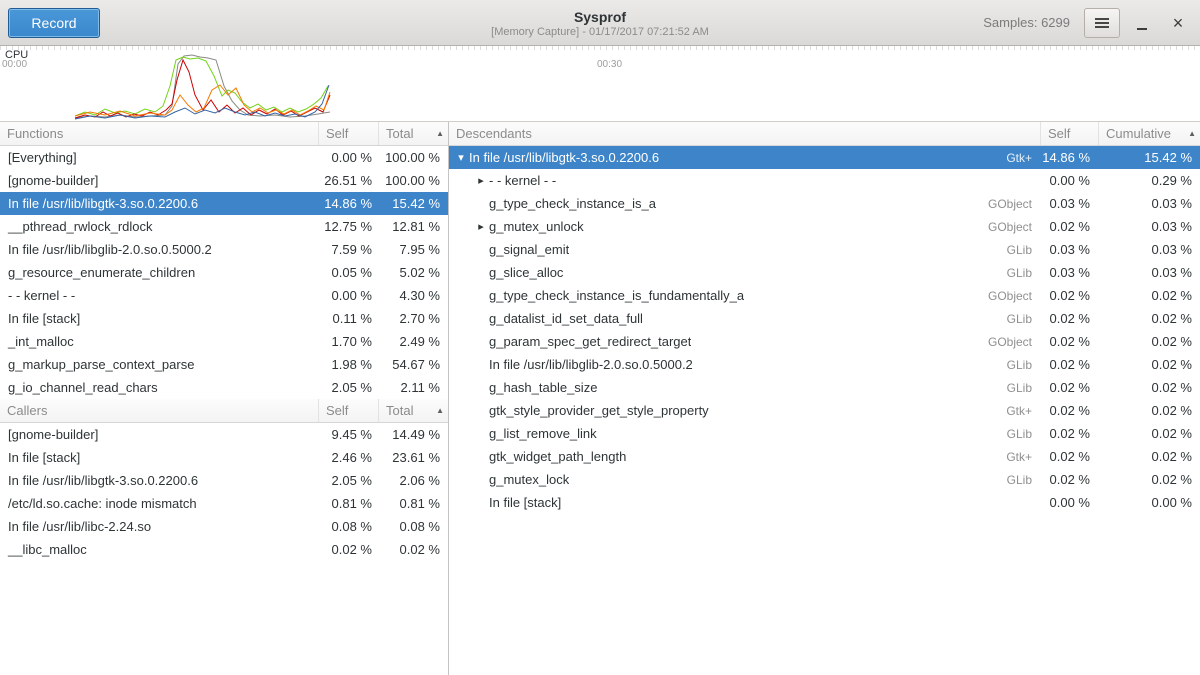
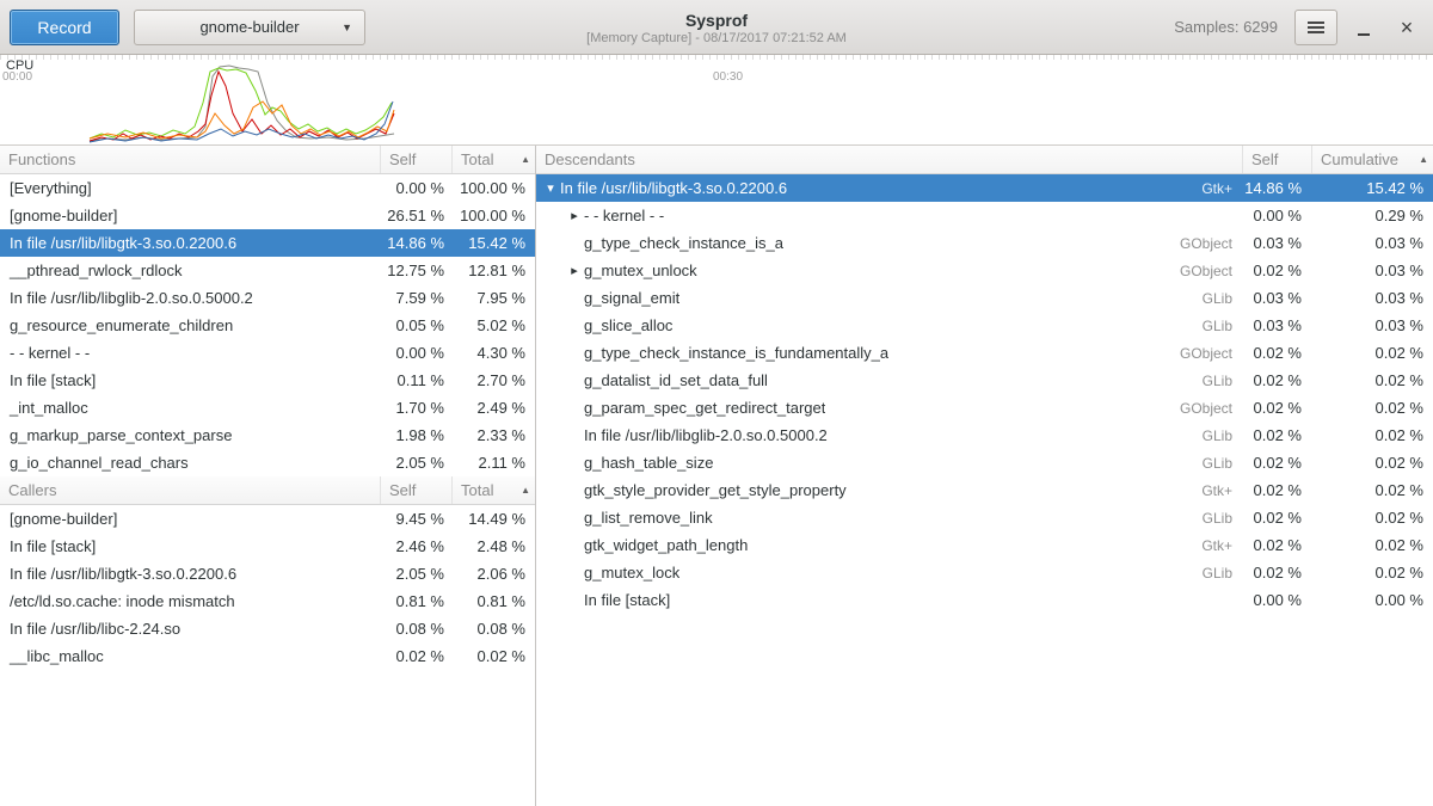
  Record
+ gnome-builder
+ ▼
  Sysprof
- [Memory Capture] - 01/17/2017 07:21:52 AM
+ [Memory Capture] - 08/17/2017 07:21:52 AM
  Samples: 6299
  ×
  CPU
  00:00
  00:30
  Functions
  Self
  Total
  ▲
  [Everything]
  0.00 %
  100.00 %
  [gnome-builder]
  26.51 %
  100.00 %
  In file /usr/lib/libgtk-3.so.0.2200.6
  14.86 %
  15.42 %
  __pthread_rwlock_rdlock
  12.75 %
  12.81 %
  In file /usr/lib/libglib-2.0.so.0.5000.2
  7.59 %
  7.95 %
  g_resource_enumerate_children
  0.05 %
  5.02 %
  - - kernel - -
  0.00 %
  4.30 %
  In file [stack]
  0.11 %
  2.70 %
  _int_malloc
  1.70 %
  2.49 %
  g_markup_parse_context_parse
  1.98 %
- 54.67 %
+ 2.33 %
  g_io_channel_read_chars
  2.05 %
  2.11 %
  Callers
  Self
  Total
  ▲
  [gnome-builder]
  9.45 %
  14.49 %
  In file [stack]
  2.46 %
- 23.61 %
+ 2.48 %
  In file /usr/lib/libgtk-3.so.0.2200.6
  2.05 %
  2.06 %
  /etc/ld.so.cache: inode mismatch
  0.81 %
  0.81 %
  In file /usr/lib/libc-2.24.so
  0.08 %
  0.08 %
  __libc_malloc
  0.02 %
  0.02 %
  Descendants
  Self
  Cumulative
  ▲
  ▾
  In file /usr/lib/libgtk-3.so.0.2200.6
  Gtk+
  14.86 %
  15.42 %
  ▸
  - - kernel - -
  0.00 %
  0.29 %
  g_type_check_instance_is_a
  GObject
  0.03 %
  0.03 %
  ▸
  g_mutex_unlock
  GObject
  0.02 %
  0.03 %
  g_signal_emit
  GLib
  0.03 %
  0.03 %
  g_slice_alloc
  GLib
  0.03 %
  0.03 %
  g_type_check_instance_is_fundamentally_a
  GObject
  0.02 %
  0.02 %
  g_datalist_id_set_data_full
  GLib
  0.02 %
  0.02 %
  g_param_spec_get_redirect_target
  GObject
  0.02 %
  0.02 %
  In file /usr/lib/libglib-2.0.so.0.5000.2
  GLib
  0.02 %
  0.02 %
  g_hash_table_size
  GLib
  0.02 %
  0.02 %
  gtk_style_provider_get_style_property
  Gtk+
  0.02 %
  0.02 %
  g_list_remove_link
  GLib
  0.02 %
  0.02 %
  gtk_widget_path_length
  Gtk+
  0.02 %
  0.02 %
  g_mutex_lock
  GLib
  0.02 %
  0.02 %
  In file [stack]
  0.00 %
  0.00 %
